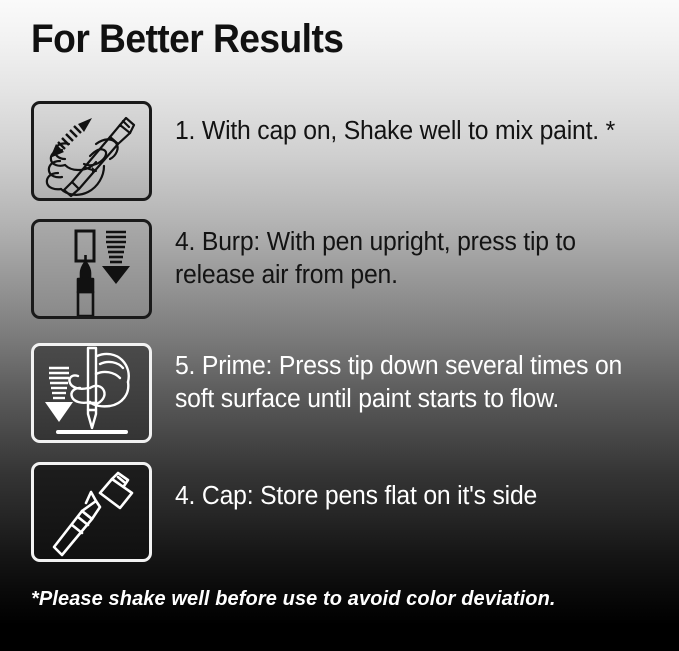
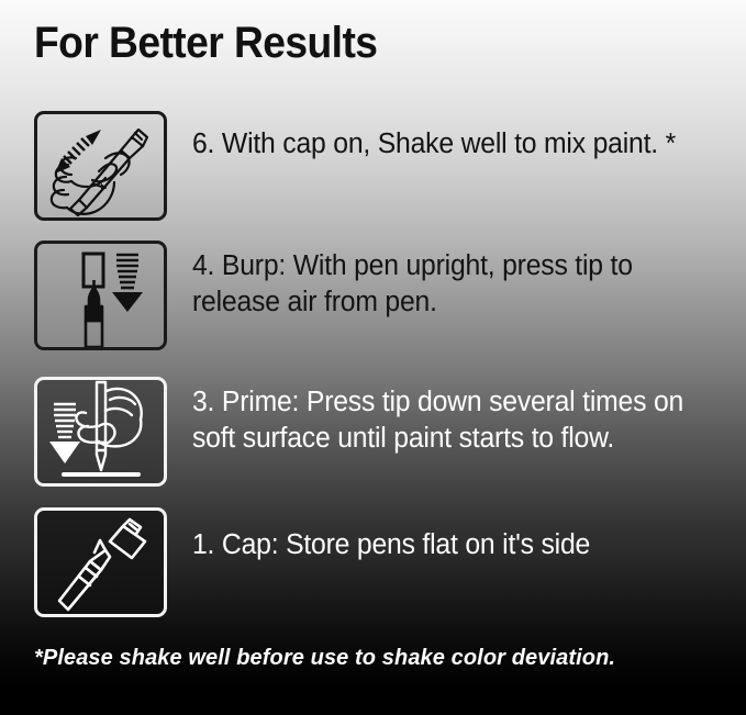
  For Better Results
- 1. With cap on, Shake well to mix paint. *
+ 6. With cap on, Shake well to mix paint. *
  4. Burp: With pen upright, press tip to release air from pen.
- 5. Prime: Press tip down several times on soft surface until paint starts to flow.
+ 3. Prime: Press tip down several times on soft surface until paint starts to flow.
- 4. Cap: Store pens flat on it's side
+ 1. Cap: Store pens flat on it's side
- *Please shake well before use to avoid color deviation.
+ *Please shake well before use to shake color deviation.
